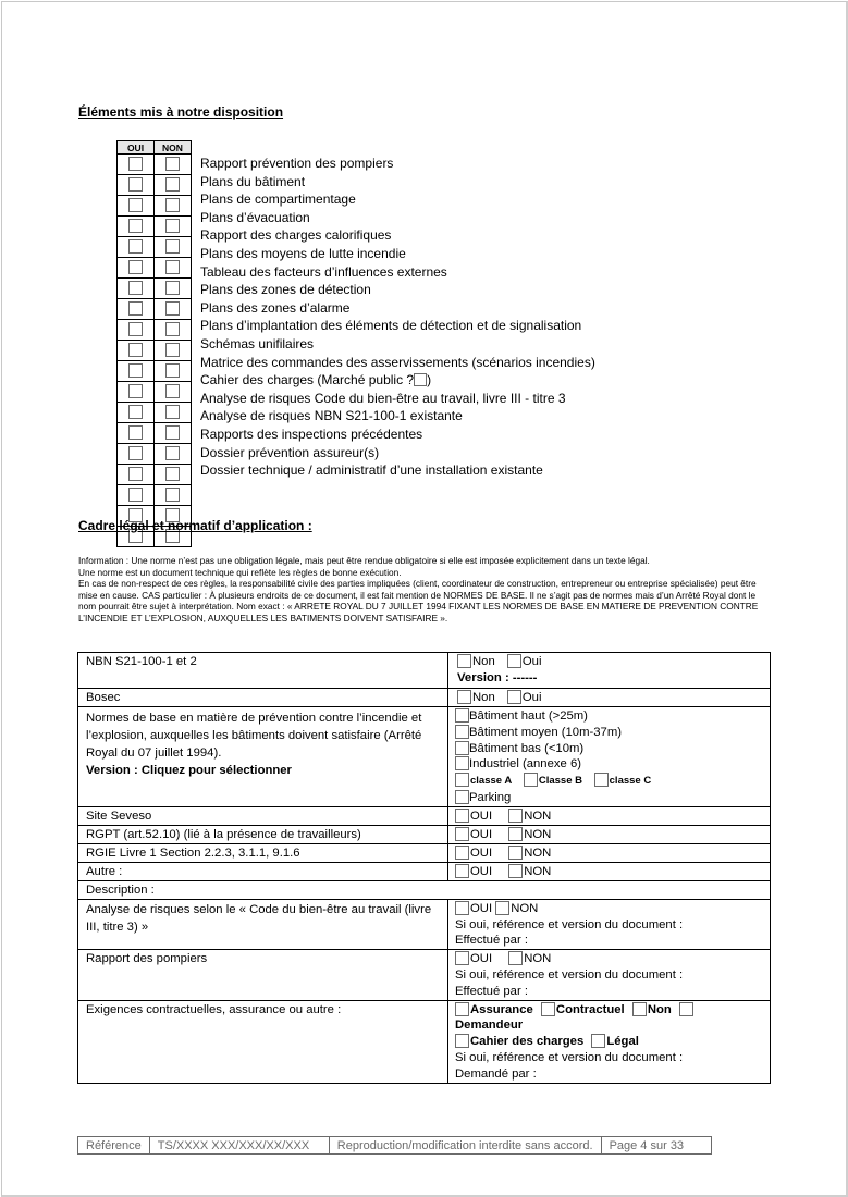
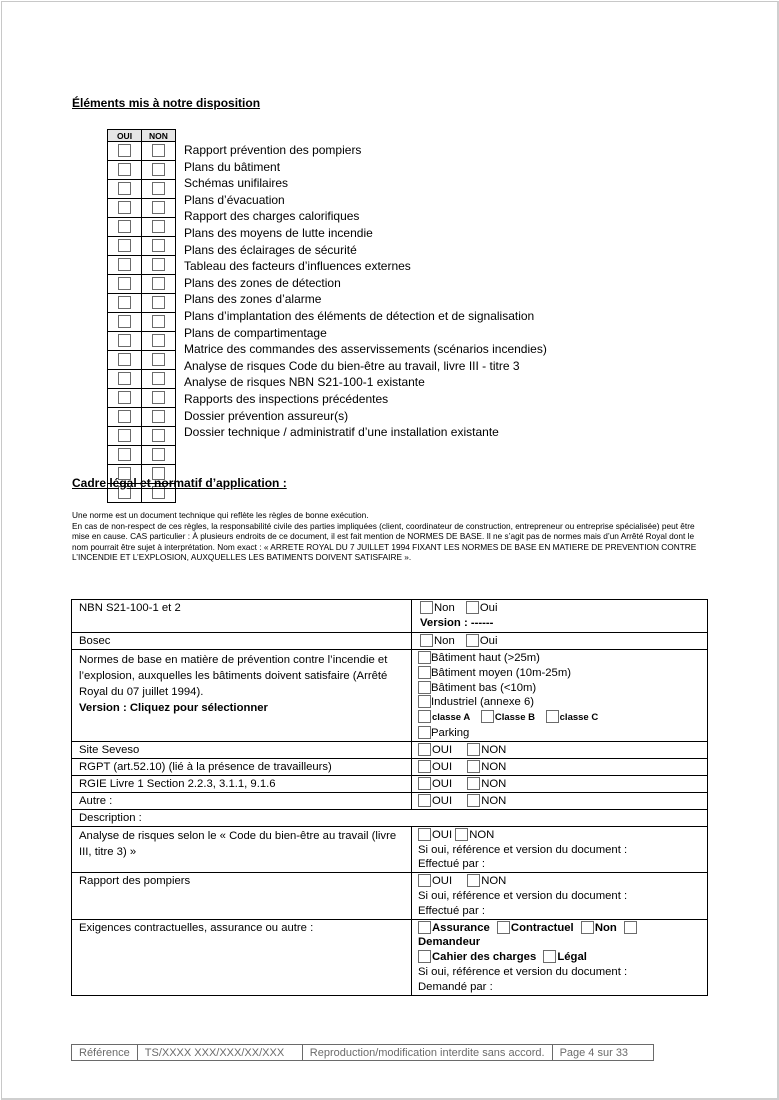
  Éléments mis à notre disposition
  OUI	NON
  Rapport prévention des pompiers
  Plans du bâtiment
- Plans de compartimentage
+ Schémas unifilaires
  Plans d’évacuation
  Rapport des charges calorifiques
  Plans des moyens de lutte incendie
+ Plans des éclairages de sécurité
  Tableau des facteurs d’influences externes
  Plans des zones de détection
  Plans des zones d’alarme
  Plans d’implantation des éléments de détection et de signalisation
- Schémas unifilaires
+ Plans de compartimentage
  Matrice des commandes des asservissements (scénarios incendies)
- Cahier des charges (Marché public ? )
  Analyse de risques Code du bien-être au travail, livre III - titre 3
  Analyse de risques NBN S21-100-1 existante
  Rapports des inspections précédentes
  Dossier prévention assureur(s)
  Dossier technique / administratif d’une installation existante
  Cadre légal et normatif d’application :
- Information : Une norme n’est pas une obligation légale, mais peut être rendue obligatoire si elle est imposée explicitement dans un texte légal.
  Une norme est un document technique qui reflète les règles de bonne exécution.
  En cas de non-respect de ces règles, la responsabilité civile des parties impliquées (client, coordinateur de construction, entrepreneur ou entreprise spécialisée) peut être mise en cause. CAS particulier : À plusieurs endroits de ce document, il est fait mention de NORMES DE BASE. Il ne s’agit pas de normes mais d’un Arrêté Royal dont le nom pourrait être sujet à interprétation. Nom exact : « ARRETE ROYAL DU 7 JUILLET 1994 FIXANT LES NORMES DE BASE EN MATIERE DE PREVENTION CONTRE L’INCENDIE ET L’EXPLOSION, AUXQUELLES LES BATIMENTS DOIVENT SATISFAIRE ».
  NBN S21-100-1 et 2	Non Oui Version : ------
  Bosec	Non Oui
- Normes de base en matière de prévention contre l’incendie et l’explosion, auxquelles les bâtiments doivent satisfaire (Arrêté Royal du 07 juillet 1994). Version : Cliquez pour sélectionner	Bâtiment haut (>25m) Bâtiment moyen (10m-37m) Bâtiment bas (<10m) Industriel (annexe 6) classe A Classe B classe C Parking
+ Normes de base en matière de prévention contre l’incendie et l’explosion, auxquelles les bâtiments doivent satisfaire (Arrêté Royal du 07 juillet 1994). Version : Cliquez pour sélectionner	Bâtiment haut (>25m) Bâtiment moyen (10m-25m) Bâtiment bas (<10m) Industriel (annexe 6) classe A Classe B classe C Parking
  Site Seveso	OUI NON
  RGPT (art.52.10) (lié à la présence de travailleurs)	OUI NON
  RGIE Livre 1 Section 2.2.3, 3.1.1, 9.1.6	OUI NON
  Autre :	OUI NON
  Description :
  Analyse de risques selon le « Code du bien-être au travail (livre III, titre 3) »	OUI NON Si oui, référence et version du document : Effectué par :
  Rapport des pompiers	OUI NON Si oui, référence et version du document : Effectué par :
  Exigences contractuelles, assurance ou autre :	Assurance Contractuel Non Demandeur Cahier des charges Légal Si oui, référence et version du document : Demandé par :
  Référence	TS/XXXX XXX/XXX/XX/XXX	Reproduction/modification interdite sans accord.	Page 4 sur 33
